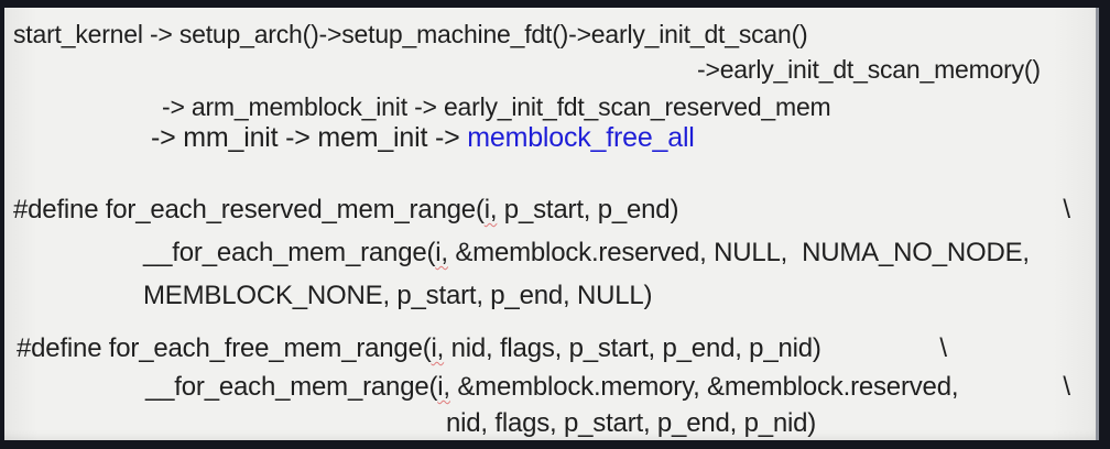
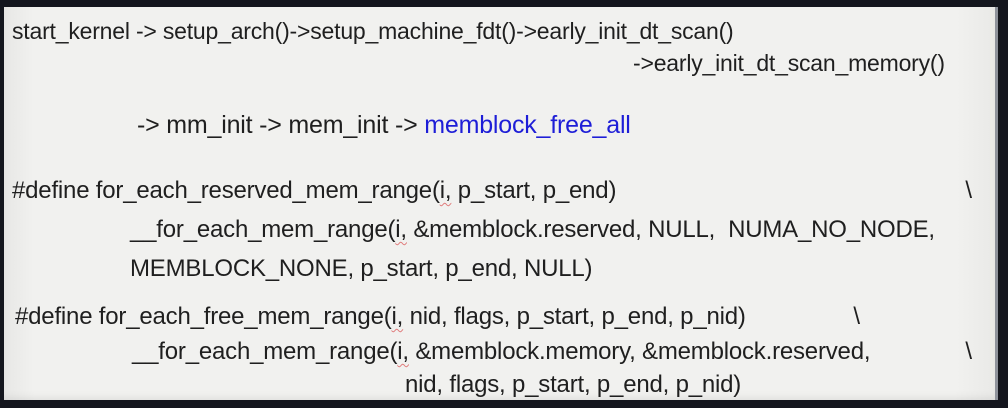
  start_kernel -> setup_arch()->setup_machine_fdt()->early_init_dt_scan()
  ->early_init_dt_scan_memory()
- -> arm_memblock_init -> early_init_fdt_scan_reserved_mem
  -> mm_init -> mem_init -> memblock_free_all
  #define for_each_reserved_mem_range(i, p_start, p_end)
  \
  __for_each_mem_range(i, &memblock.reserved, NULL, NUMA_NO_NODE,
  MEMBLOCK_NONE, p_start, p_end, NULL)
  #define for_each_free_mem_range(i, nid, flags, p_start, p_end, p_nid)
  \
  __for_each_mem_range(i, &memblock.memory, &memblock.reserved,
  \
  nid, flags, p_start, p_end, p_nid)
